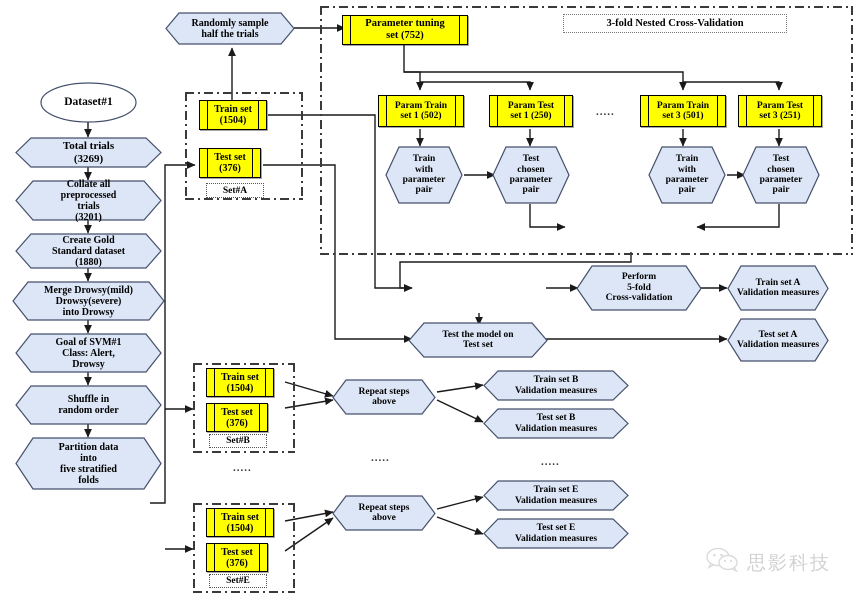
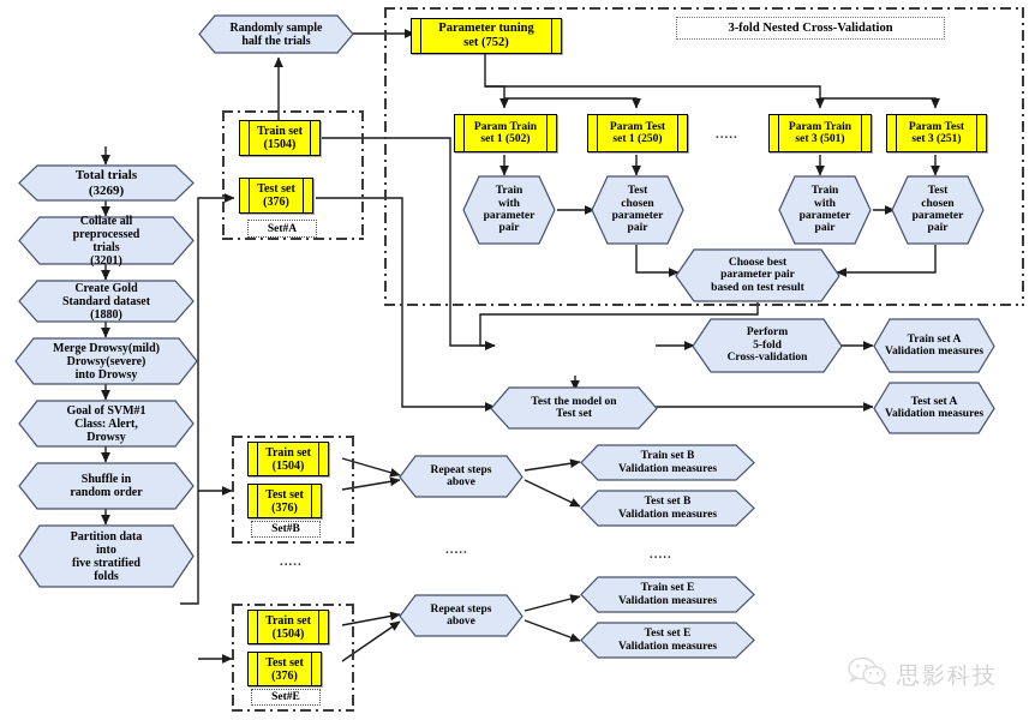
- Dataset#1
  Total trials
  (3269)
  Collate all
  preprocessed
  trials
  (3201)
  Create Gold
  Standard dataset
  (1880)
  Merge Drowsy(mild)
  Drowsy(severe)
  into Drowsy
  Goal of SVM#1
  Class: Alert,
  Drowsy
  Shuffle in
  random order
  Partition data
  into
  five stratified
  folds
  Randomly sample
  half the trials
  Train set
  (1504)
  Test set
  (376)
  Set#A
  3-fold Nested Cross-Validation
  Parameter tuning
  set (752)
  Param Train
  set 1 (502)
  Param Test
  set 1 (250)
  Train
  with
  parameter
  pair
  Test
  chosen
  parameter
  pair
  .....
  Param Train
  set 3 (501)
  Param Test
  set 3 (251)
  Train
  with
  parameter
  pair
  Test
  chosen
  parameter
  pair
+ Choose best
+ parameter pair
+ based on test result
  Perform
  5-fold
  Cross-validation
  Train set A
  Validation measures
  Test the model on
  Test set
  Test set A
  Validation measures
  Train set
  (1504)
  Test set
  (376)
  Set#B
  Repeat steps
  above
  Train set B
  Validation measures
  Test set B
  Validation measures
  .....
  .....
  .....
  Train set
  (1504)
  Test set
  (376)
  Set#E
  Repeat steps
  above
  Train set E
  Validation measures
  Test set E
  Validation measures
  思影科技
